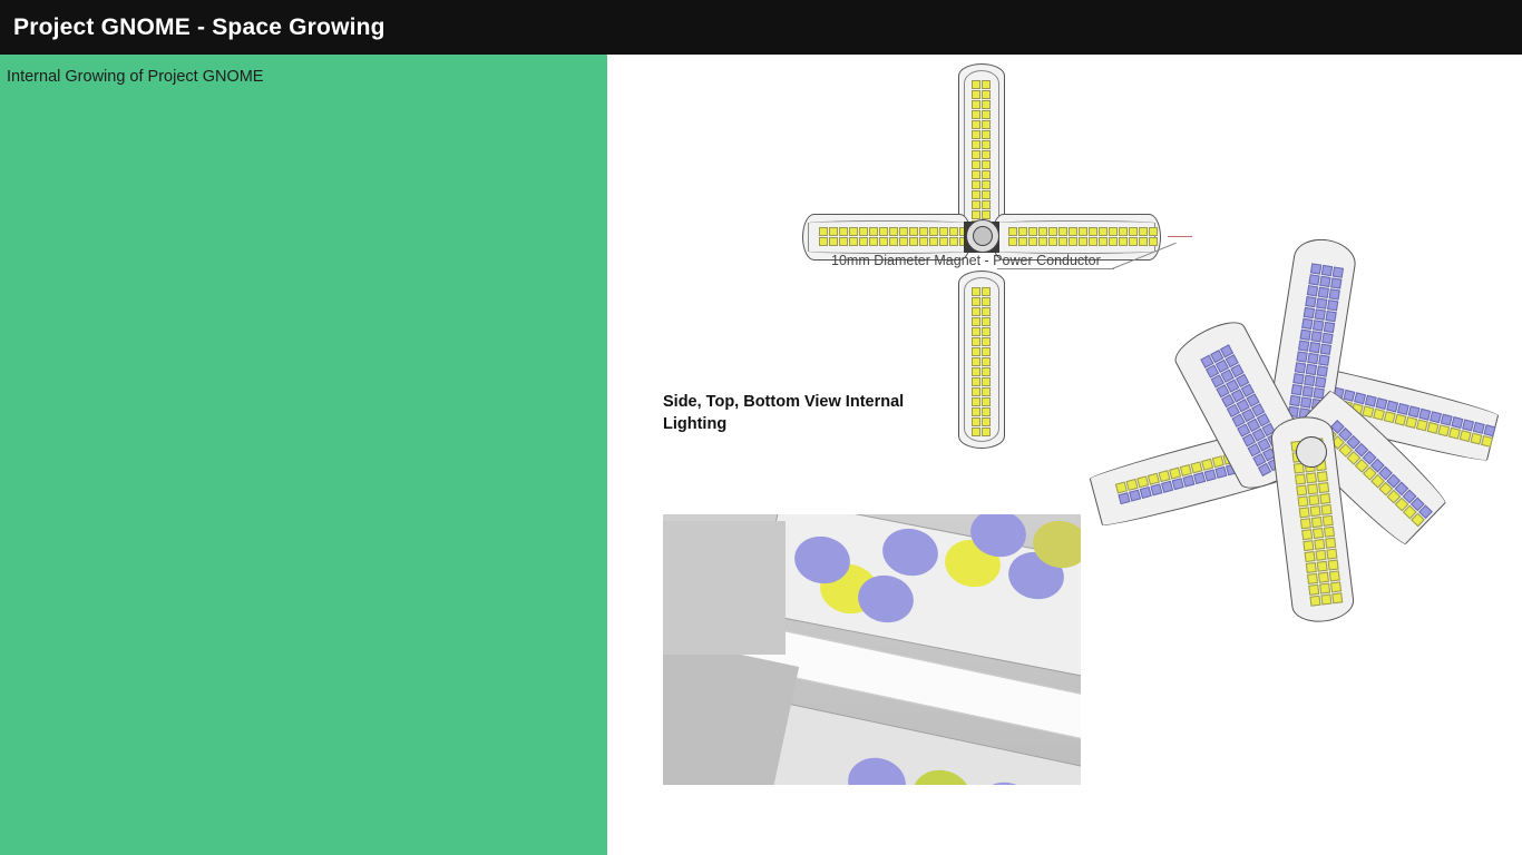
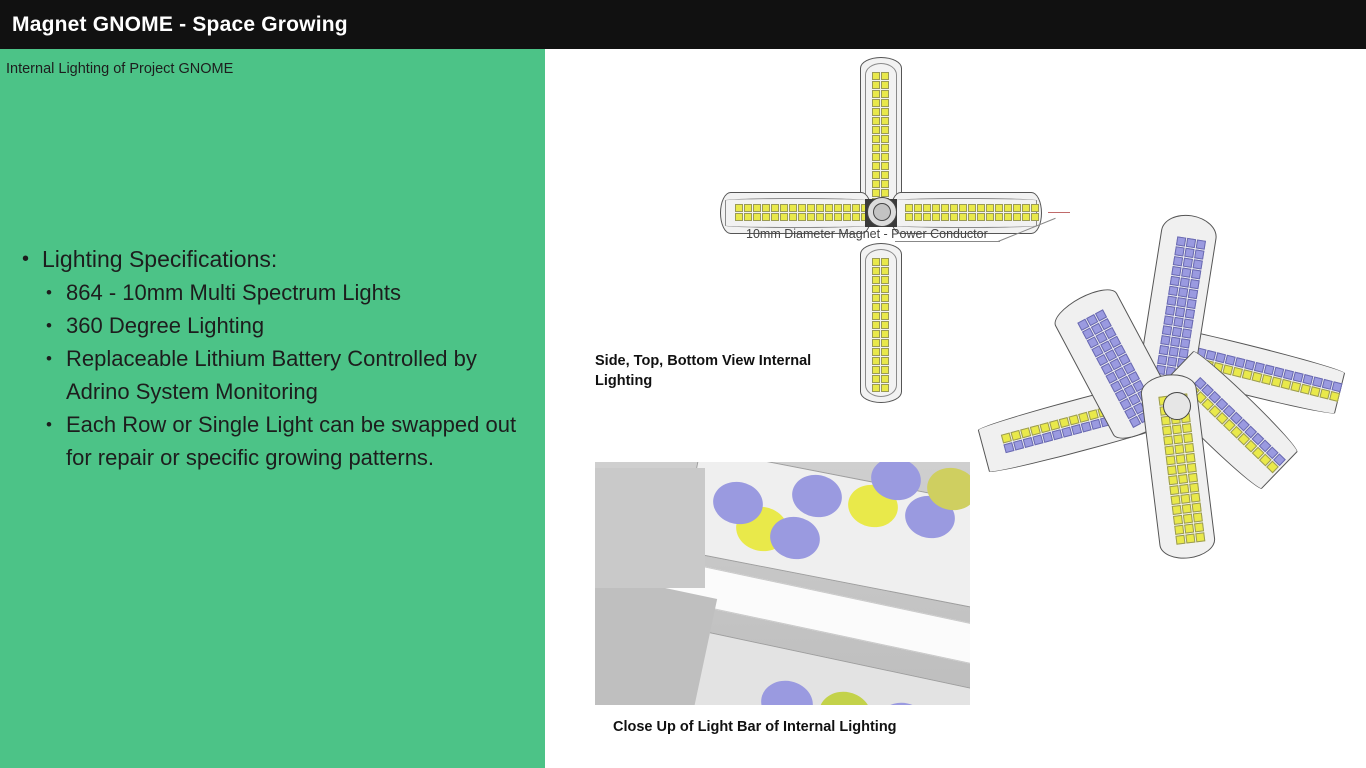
- Project GNOME - Space Growing
+ Magnet GNOME - Space Growing
- Internal Growing of Project GNOME
+ Internal Lighting of Project GNOME
+ Lighting Specifications:
+ 864 - 10mm Multi Spectrum Lights
+ 360 Degree Lighting
+ Replaceable Lithium Battery Controlled by Adrino System Monitoring
+ Each Row or Single Light can be swapped out for repair or specific growing patterns.
  10mm Diameter Magnet - Power Conductor
  Side, Top, Bottom View Internal Lighting
+ Close Up of Light Bar of Internal Lighting
